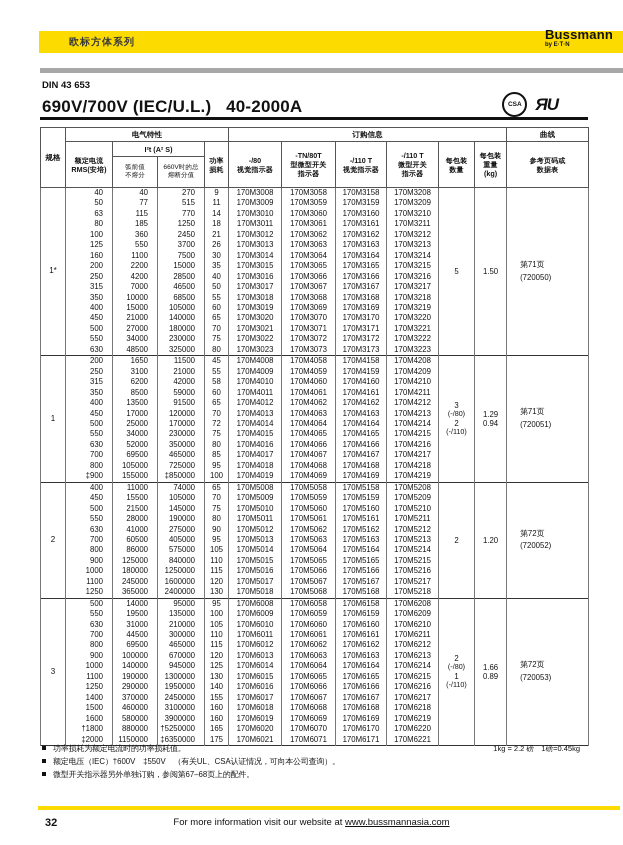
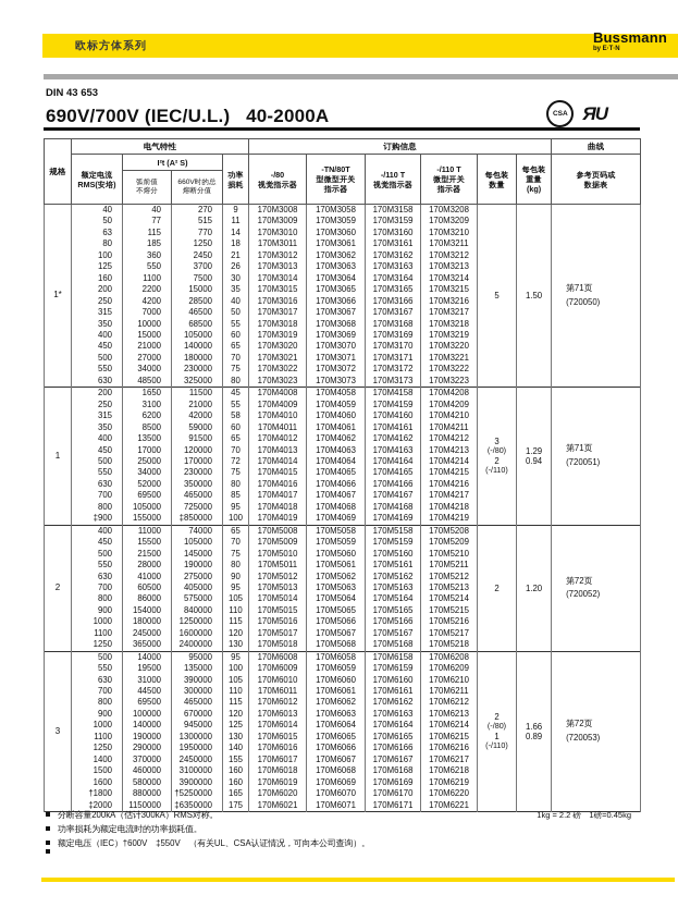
  欧标方体系列
  Bussmann
  DIN 43 653
  690V/700V (IEC/U.L.) 40-2000A
  ЯU
  规格	电气特性	订购信息	曲线
  额定电流 RMS(安培)	I²t (A² S)	功率 损耗	-/80 视觉指示器	-TN/80T 型微型开关 指示器	-/110 T 视觉指示器	-/110 T 微型开关 指示器	每包装 数量	每包装 重量 (kg)	参考页码或 数据表
  1*	40	40	270	9	170M3008	170M3058	170M3158	170M3208	5	1.50	第71页(720050)
  50	77	515	11	170M3009	170M3059	170M3159	170M3209
  63	115	770	14	170M3010	170M3060	170M3160	170M3210
  80	185	1250	18	170M3011	170M3061	170M3161	170M3211
  100	360	2450	21	170M3012	170M3062	170M3162	170M3212
  125	550	3700	26	170M3013	170M3063	170M3163	170M3213
  160	1100	7500	30	170M3014	170M3064	170M3164	170M3214
  200	2200	15000	35	170M3015	170M3065	170M3165	170M3215
  250	4200	28500	40	170M3016	170M3066	170M3166	170M3216
  315	7000	46500	50	170M3017	170M3067	170M3167	170M3217
  350	10000	68500	55	170M3018	170M3068	170M3168	170M3218
  400	15000	105000	60	170M3019	170M3069	170M3169	170M3219
  450	21000	140000	65	170M3020	170M3070	170M3170	170M3220
  500	27000	180000	70	170M3021	170M3071	170M3171	170M3221
  550	34000	230000	75	170M3022	170M3072	170M3172	170M3222
  630	48500	325000	80	170M3023	170M3073	170M3173	170M3223
  1	200	1650	11500	45	170M4008	170M4058	170M4158	170M4208	3(-/80)2(-/110)	1.290.94	第71页(720051)
  250	3100	21000	55	170M4009	170M4059	170M4159	170M4209
  315	6200	42000	58	170M4010	170M4060	170M4160	170M4210
  350	8500	59000	60	170M4011	170M4061	170M4161	170M4211
  400	13500	91500	65	170M4012	170M4062	170M4162	170M4212
  450	17000	120000	70	170M4013	170M4063	170M4163	170M4213
  500	25000	170000	72	170M4014	170M4064	170M4164	170M4214
  550	34000	230000	75	170M4015	170M4065	170M4165	170M4215
  630	52000	350000	80	170M4016	170M4066	170M4166	170M4216
  700	69500	465000	85	170M4017	170M4067	170M4167	170M4217
  800	105000	725000	95	170M4018	170M4068	170M4168	170M4218
  ‡900	155000	‡850000	100	170M4019	170M4069	170M4169	170M4219
  2	400	11000	74000	65	170M5008	170M5058	170M5158	170M5208	2	1.20	第72页(720052)
  450	15500	105000	70	170M5009	170M5059	170M5159	170M5209
  500	21500	145000	75	170M5010	170M5060	170M5160	170M5210
  550	28000	190000	80	170M5011	170M5061	170M5161	170M5211
  630	41000	275000	90	170M5012	170M5062	170M5162	170M5212
  700	60500	405000	95	170M5013	170M5063	170M5163	170M5213
  800	86000	575000	105	170M5014	170M5064	170M5164	170M5214
- 900	125000	840000	110	170M5015	170M5065	170M5165	170M5215
+ 900	154000	840000	110	170M5015	170M5065	170M5165	170M5215
  1000	180000	1250000	115	170M5016	170M5066	170M5166	170M5216
  1100	245000	1600000	120	170M5017	170M5067	170M5167	170M5217
  1250	365000	2400000	130	170M5018	170M5068	170M5168	170M5218
  3	500	14000	95000	95	170M6008	170M6058	170M6158	170M6208	2(-/80)1(-/110)	1.660.89	第72页(720053)
  550	19500	135000	100	170M6009	170M6059	170M6159	170M6209
- 630	31000	210000	105	170M6010	170M6060	170M6160	170M6210
+ 630	31000	390000	105	170M6010	170M6060	170M6160	170M6210
  700	44500	300000	110	170M6011	170M6061	170M6161	170M6211
  800	69500	465000	115	170M6012	170M6062	170M6162	170M6212
  900	100000	670000	120	170M6013	170M6063	170M6163	170M6213
  1000	140000	945000	125	170M6014	170M6064	170M6164	170M6214
  1100	190000	1300000	130	170M6015	170M6065	170M6165	170M6215
  1250	290000	1950000	140	170M6016	170M6066	170M6166	170M6216
  1400	370000	2450000	155	170M6017	170M6067	170M6167	170M6217
  1500	460000	3100000	160	170M6018	170M6068	170M6168	170M6218
  1600	580000	3900000	160	170M6019	170M6069	170M6169	170M6219
  †1800	880000	†5250000	165	170M6020	170M6070	170M6170	170M6220
  ‡2000	1150000	‡6350000	175	170M6021	170M6071	170M6171	170M6221
  1kg = 2.2 磅 1磅=0.45kg
+ 分断容量200kA（估计300kA）RMS对称。
  功率损耗为额定电流时的功率损耗值。
  额定电压（IEC）†600V ‡550V （有关UL、CSA认证情况，可向本公司查询）。
- 微型开关指示器另外单独订购，参阅第67–68页上的配件。
- 32
- For more information visit our website at www.bussmannasia.com
